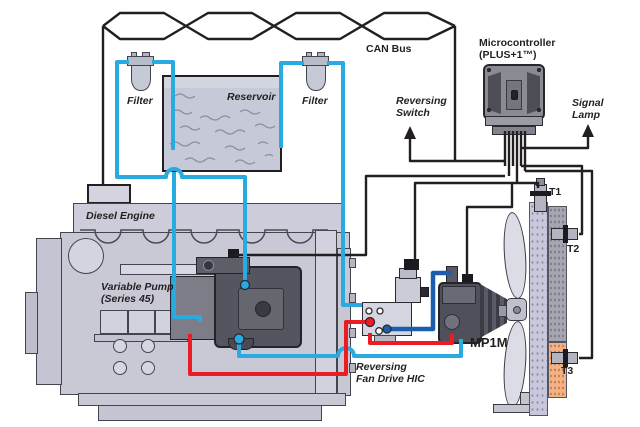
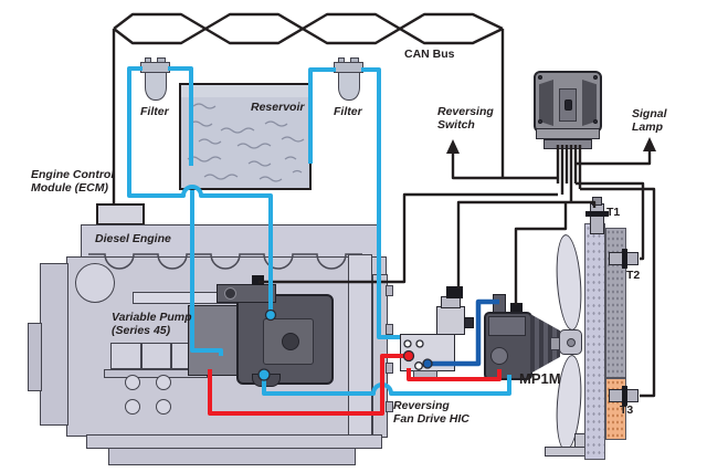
  CAN Bus
- Microcontroller
- (PLUS+1™)
  Reversing
  Switch
  Signal
  Lamp
  Filter
  Reservoir
  Filter
+ Engine Control
+ Module (ECM)
  Diesel Engine
  Variable Pump
  (Series 45)
  Reversing
  Fan Drive HIC
  MP1M
  T1
  T2
  T3
